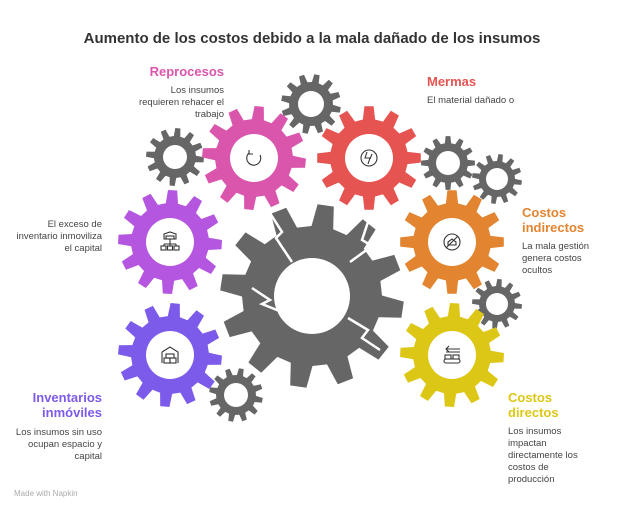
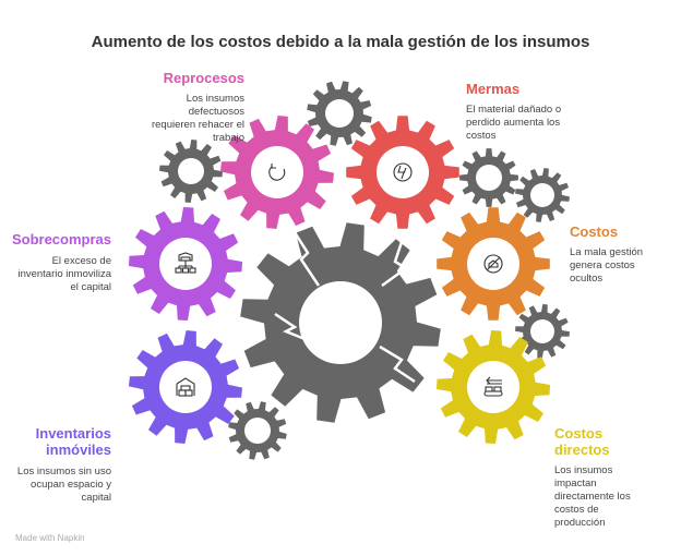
- Aumento de los costos debido a la mala dañado de los insumos
+ Aumento de los costos debido a la mala gestión de los insumos
  Reprocesos
  Los insumos
+ defectuosos
  requieren rehacer el
  trabajo
  Mermas
  El material dañado o
+ perdido aumenta los
+ costos
+ Sobrecompras
  El exceso de
  inventario inmoviliza
  el capital
  Costos
- indirectos
  La mala gestión
  genera costos
  ocultos
  Inventarios
  inmóviles
  Los insumos sin uso
  ocupan espacio y
  capital
  Costos
  directos
  Los insumos
  impactan
  directamente los
  costos de
  producción
  Made with Napkin
